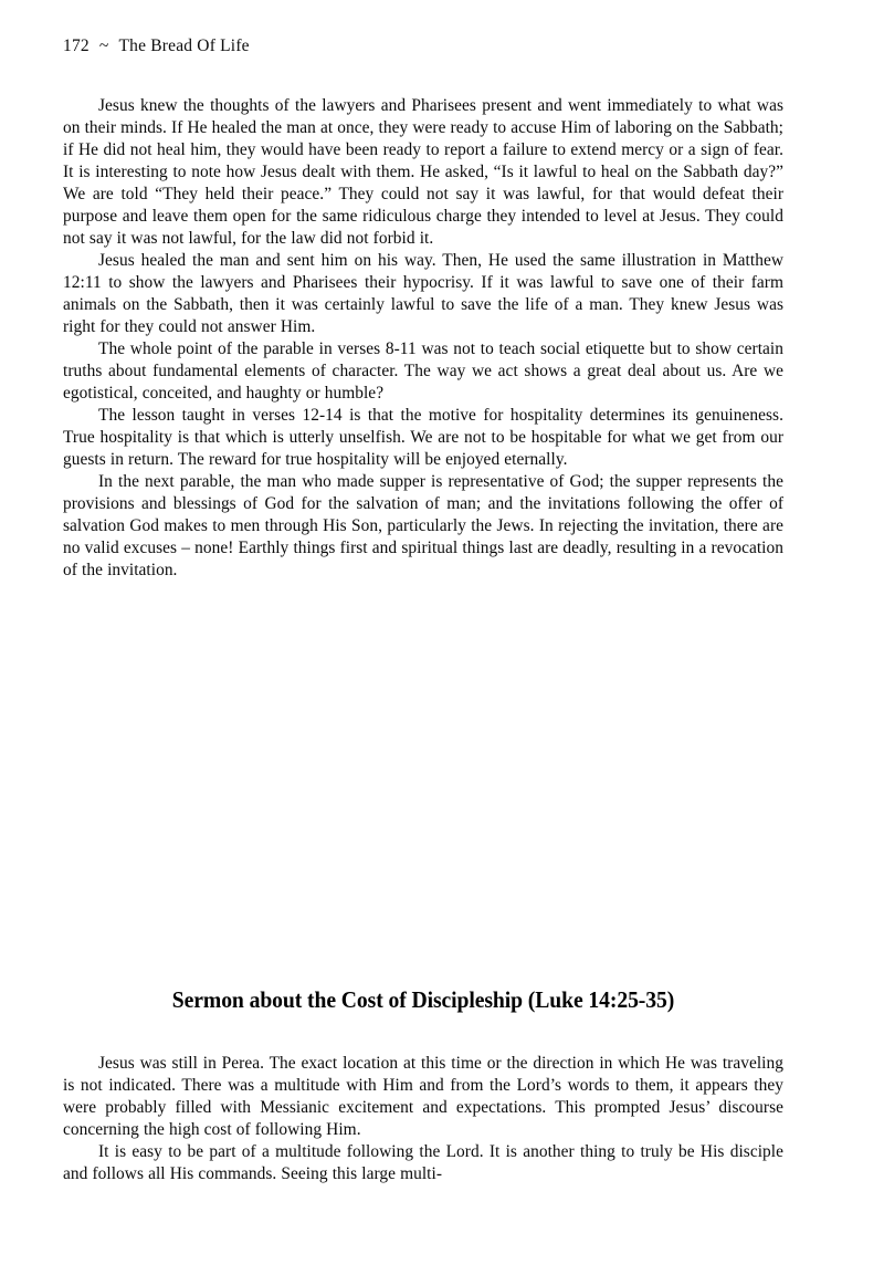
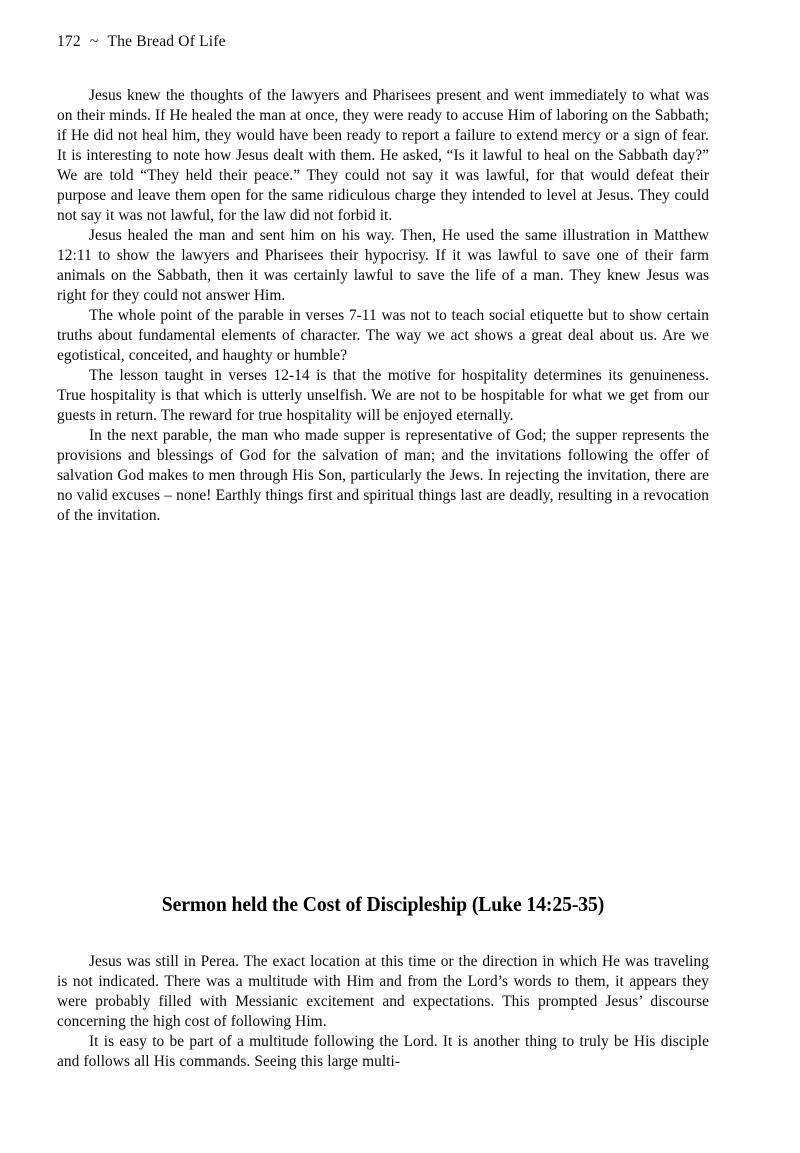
  172 ~ The Bread Of Life
  Jesus knew the thoughts of the lawyers and Pharisees present and went immediately to what was on their minds. If He healed the man at once, they were ready to accuse Him of laboring on the Sabbath; if He did not heal him, they would have been ready to report a failure to extend mercy or a sign of fear. It is interesting to note how Jesus dealt with them. He asked, “Is it lawful to heal on the Sabbath day?” We are told “They held their peace.” They could not say it was lawful, for that would defeat their purpose and leave them open for the same ridiculous charge they intended to level at Jesus. They could not say it was not lawful, for the law did not forbid it.
  Jesus healed the man and sent him on his way. Then, He used the same illustration in Matthew 12:11 to show the lawyers and Pharisees their hypocrisy. If it was lawful to save one of their farm animals on the Sabbath, then it was certainly lawful to save the life of a man. They knew Jesus was right for they could not answer Him.
- The whole point of the parable in verses 8-11 was not to teach social etiquette but to show certain truths about fundamental elements of character. The way we act shows a great deal about us. Are we egotistical, conceited, and haughty or humble?
+ The whole point of the parable in verses 7-11 was not to teach social etiquette but to show certain truths about fundamental elements of character. The way we act shows a great deal about us. Are we egotistical, conceited, and haughty or humble?
  The lesson taught in verses 12-14 is that the motive for hospitality determines its genuineness. True hospitality is that which is utterly unselfish. We are not to be hospitable for what we get from our guests in return. The reward for true hospitality will be enjoyed eternally.
  In the next parable, the man who made supper is representative of God; the supper represents the provisions and blessings of God for the salvation of man; and the invitations following the offer of salvation God makes to men through His Son, particularly the Jews. In rejecting the invitation, there are no valid excuses – none! Earthly things first and spiritual things last are deadly, resulting in a revocation of the invitation.
- Sermon about the Cost of Discipleship (Luke 14:25-35)
+ Sermon held the Cost of Discipleship (Luke 14:25-35)
  Jesus was still in Perea. The exact location at this time or the direction in which He was traveling is not indicated. There was a multitude with Him and from the Lord’s words to them, it appears they were probably filled with Messianic excitement and expectations. This prompted Jesus’ discourse concerning the high cost of following Him.
  It is easy to be part of a multitude following the Lord. It is another thing to truly be His disciple and follows all His commands. Seeing this large multi-
